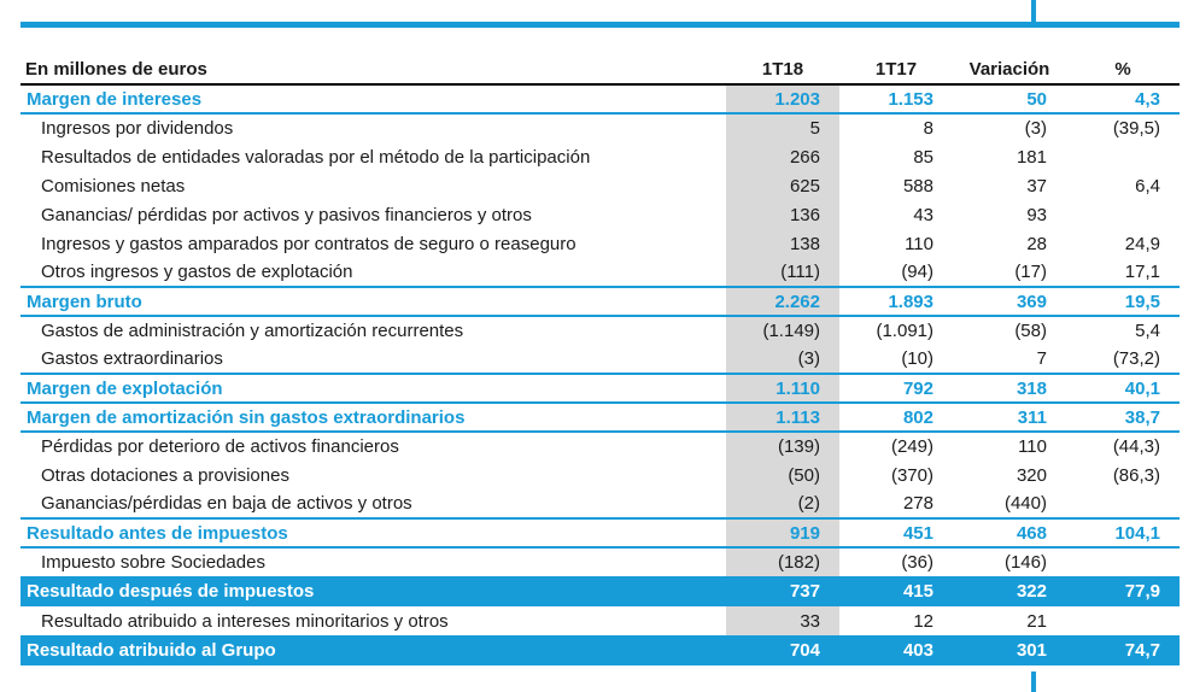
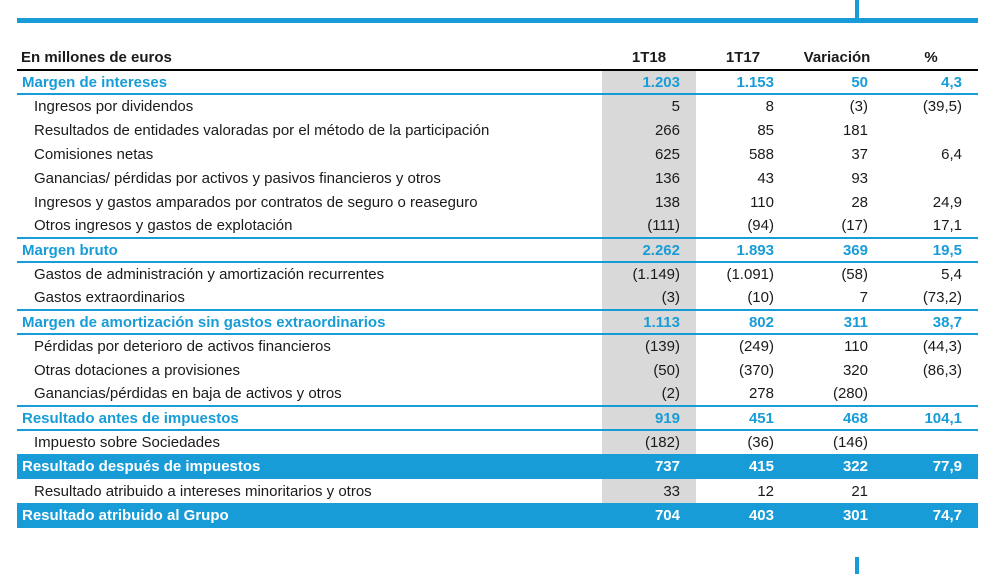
  En millones de euros	1T18	1T17	Variación	%
  Margen de intereses	1.203	1.153	50	4,3
  Ingresos por dividendos	5	8	(3)	(39,5)
  Resultados de entidades valoradas por el método de la participación	266	85	181
  Comisiones netas	625	588	37	6,4
  Ganancias/ pérdidas por activos y pasivos financieros y otros	136	43	93
  Ingresos y gastos amparados por contratos de seguro o reaseguro	138	110	28	24,9
  Otros ingresos y gastos de explotación	(111)	(94)	(17)	17,1
  Margen bruto	2.262	1.893	369	19,5
  Gastos de administración y amortización recurrentes	(1.149)	(1.091)	(58)	5,4
  Gastos extraordinarios	(3)	(10)	7	(73,2)
- Margen de explotación	1.110	792	318	40,1
  Margen de amortización sin gastos extraordinarios	1.113	802	311	38,7
  Pérdidas por deterioro de activos financieros	(139)	(249)	110	(44,3)
  Otras dotaciones a provisiones	(50)	(370)	320	(86,3)
- Ganancias/pérdidas en baja de activos y otros	(2)	278	(440)
+ Ganancias/pérdidas en baja de activos y otros	(2)	278	(280)
  Resultado antes de impuestos	919	451	468	104,1
  Impuesto sobre Sociedades	(182)	(36)	(146)
  Resultado después de impuestos	737	415	322	77,9
  Resultado atribuido a intereses minoritarios y otros	33	12	21
  Resultado atribuido al Grupo	704	403	301	74,7
